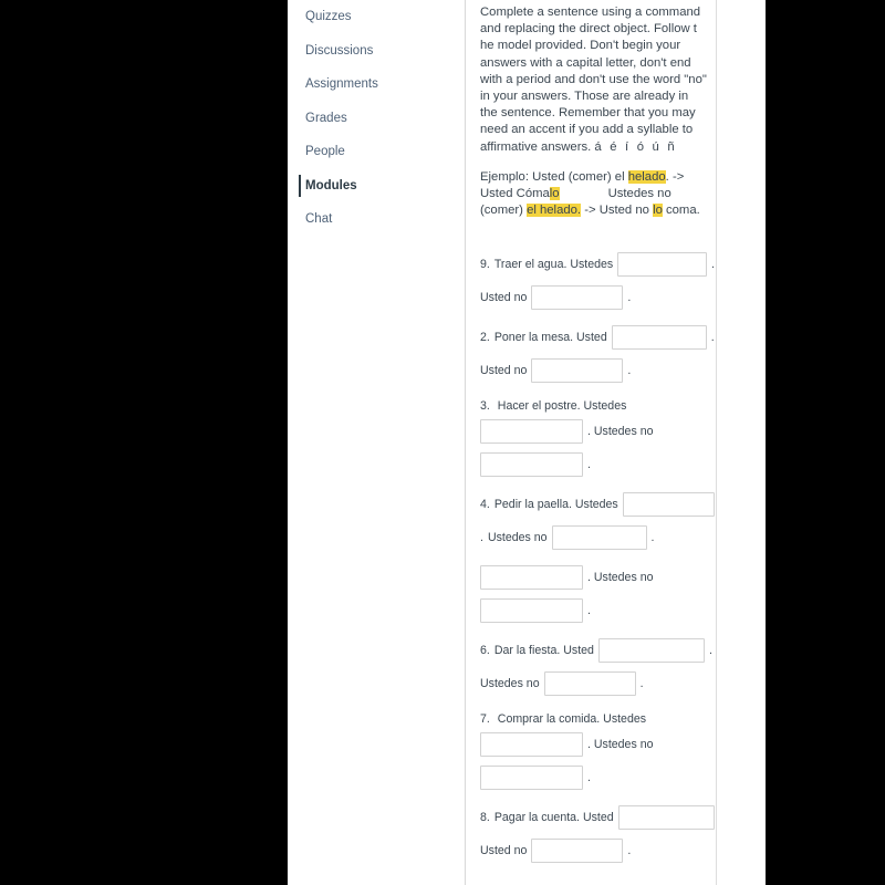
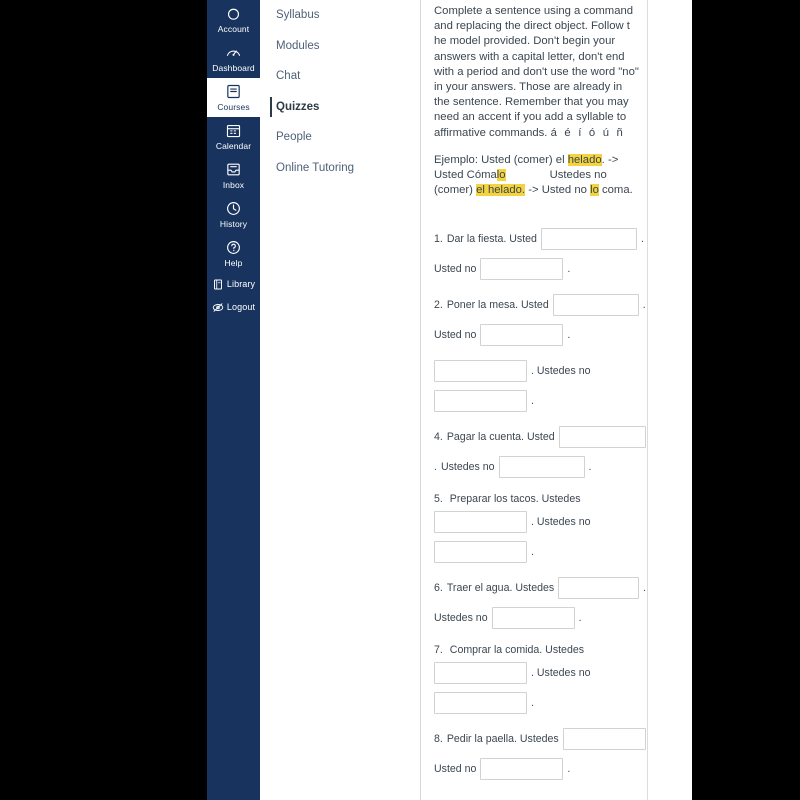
+ Account
+ Dashboard
+ Courses
+ Calendar
+ Inbox
+ History
+ Help
+ Library
+ Logout
+ Syllabus
- Quizzes
+ Modules
- Discussions
- Assignments
- Grades
- People
+ Chat
- Modules
+ Quizzes
- Chat
+ People
+ Online Tutoring
- Complete a sentence using a command and replacing the direct object. Follow t he model provided. Don't begin your answers with a capital letter, don't end with a period and don't use the word "no" in your answers. Those are already in the sentence. Remember that you may need an accent if you add a syllable to affirmative answers. á é í ó ú ñ
+ Complete a sentence using a command and replacing the direct object. Follow t he model provided. Don't begin your answers with a capital letter, don't end with a period and don't use the word "no" in your answers. Those are already in the sentence. Remember that you may need an accent if you add a syllable to affirmative commands. á é í ó ú ñ
  Ejemplo: Usted (comer) el helado. -> Usted Cómalo Ustedes no (comer) el helado. -> Usted no lo coma.
- 9.
+ 1.
- Traer el agua. Ustedes
+ Dar la fiesta. Usted
  .
  Usted no
  .
  2.
  Poner la mesa. Usted
  .
  Usted no
  .
- 3. Hacer el postre. Ustedes
  . Ustedes no
  .
  4.
- Pedir la paella. Ustedes
+ Pagar la cuenta. Usted
  .
  Ustedes no
  .
+ 5. Preparar los tacos. Ustedes
  . Ustedes no
  .
  6.
- Dar la fiesta. Usted
+ Traer el agua. Ustedes
  .
  Ustedes no
  .
  7. Comprar la comida. Ustedes
  . Ustedes no
  .
  8.
- Pagar la cuenta. Usted
+ Pedir la paella. Ustedes
  Usted no
  .
